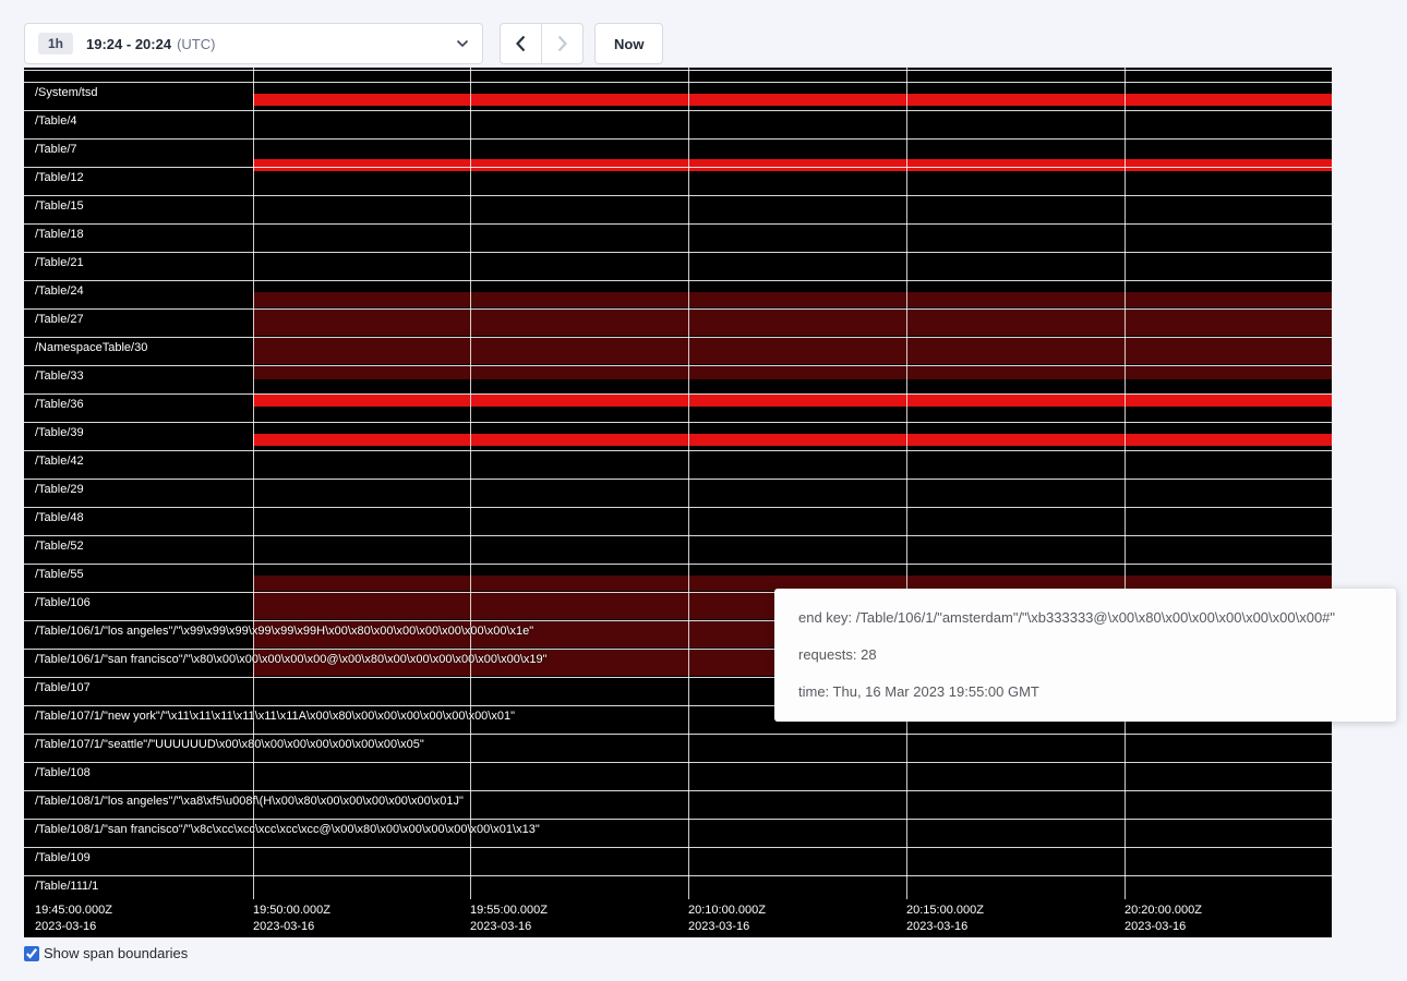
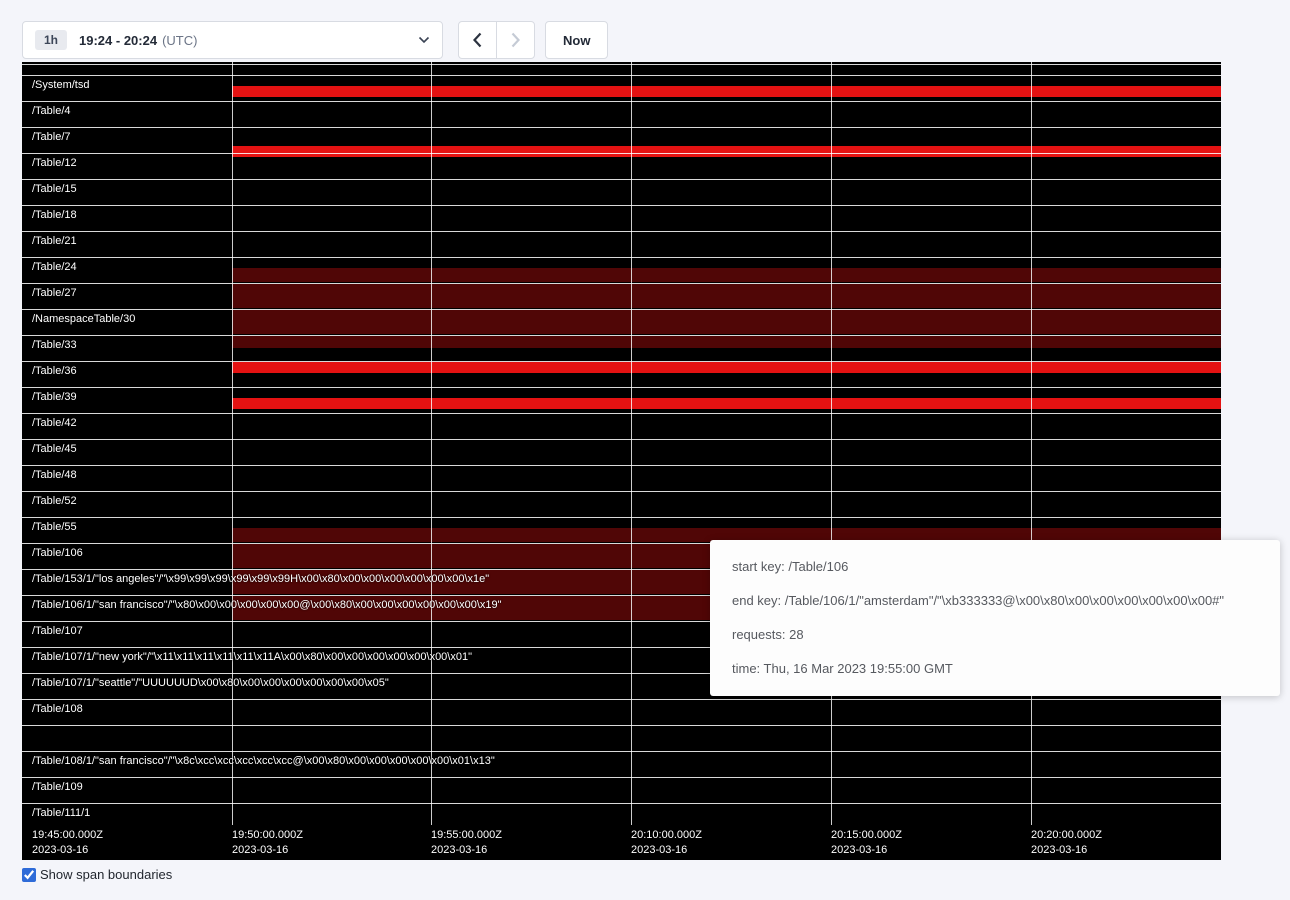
  1h
  19:24 - 20:24
  (UTC)
  Now
  /System/tsd
  /Table/4
  /Table/7
  /Table/12
  /Table/15
  /Table/18
  /Table/21
  /Table/24
  /Table/27
  /NamespaceTable/30
  /Table/33
  /Table/36
  /Table/39
  /Table/42
- /Table/29
+ /Table/45
  /Table/48
  /Table/52
  /Table/55
  /Table/106
- /Table/106/1/"los angeles"/"\x99\x99\x99\x99\x99\x99H\x00\x80\x00\x00\x00\x00\x00\x00\x1e"
+ /Table/153/1/"los angeles"/"\x99\x99\x99\x99\x99\x99H\x00\x80\x00\x00\x00\x00\x00\x00\x1e"
  /Table/106/1/"san francisco"/"\x80\x00\x00\x00\x00\x00@\x00\x80\x00\x00\x00\x00\x00\x00\x19"
  /Table/107
  /Table/107/1/"new york"/"\x11\x11\x11\x11\x11\x11A\x00\x80\x00\x00\x00\x00\x00\x00\x01"
  /Table/107/1/"seattle"/"UUUUUUD\x00\x80\x00\x00\x00\x00\x00\x00\x05"
  /Table/108
- /Table/108/1/"los angeles"/"\xa8\xf5\u008f\(H\x00\x80\x00\x00\x00\x00\x00\x01J"
  /Table/108/1/"san francisco"/"\x8c\xcc\xcc\xcc\xcc\xcc@\x00\x80\x00\x00\x00\x00\x00\x01\x13"
  /Table/109
  /Table/111/1
  19:45:00.000Z
  2023-03-16
  19:50:00.000Z
  2023-03-16
  19:55:00.000Z
  2023-03-16
  20:10:00.000Z
  2023-03-16
  20:15:00.000Z
  2023-03-16
  20:20:00.000Z
  2023-03-16
+ start key: /Table/106
  end key: /Table/106/1/"amsterdam"/"\xb333333@\x00\x80\x00\x00\x00\x00\x00\x00#"
  requests: 28
  time: Thu, 16 Mar 2023 19:55:00 GMT
  Show span boundaries
